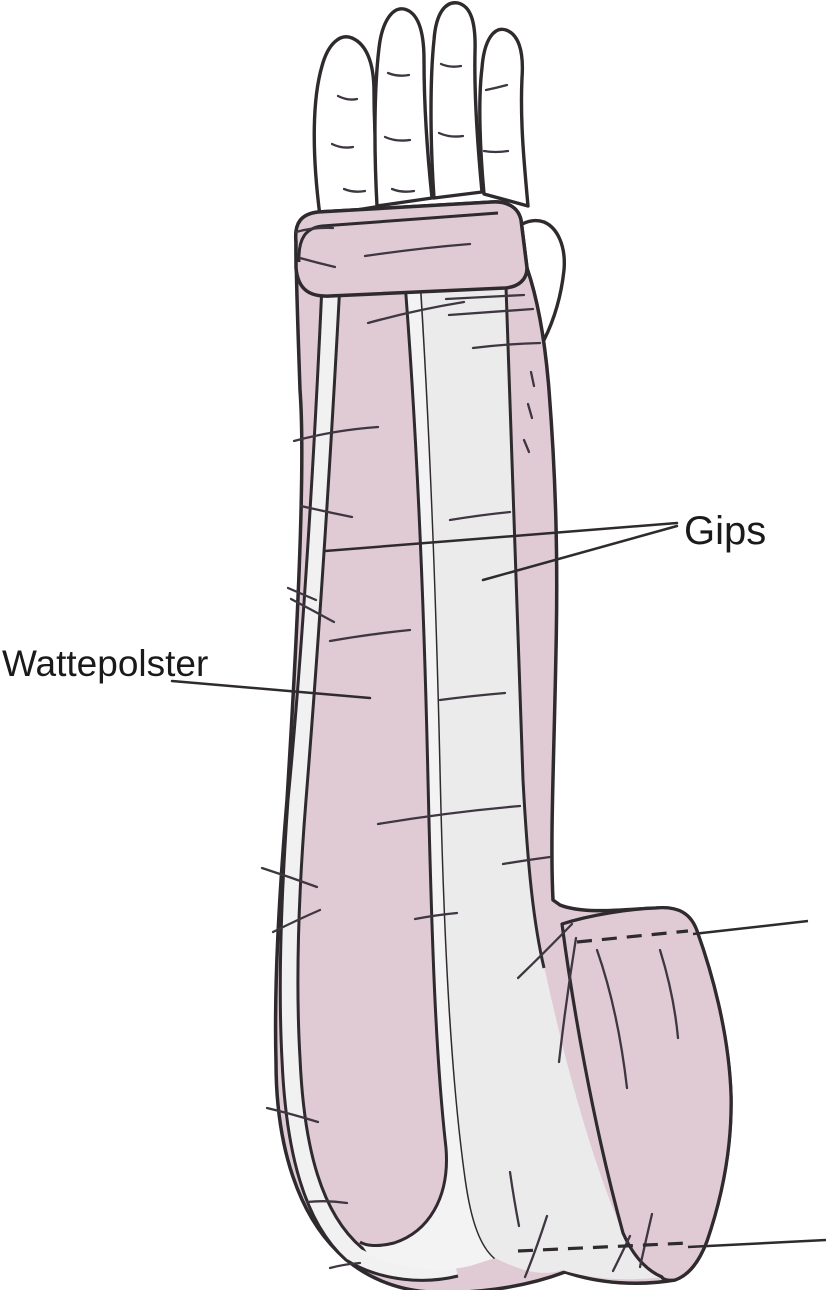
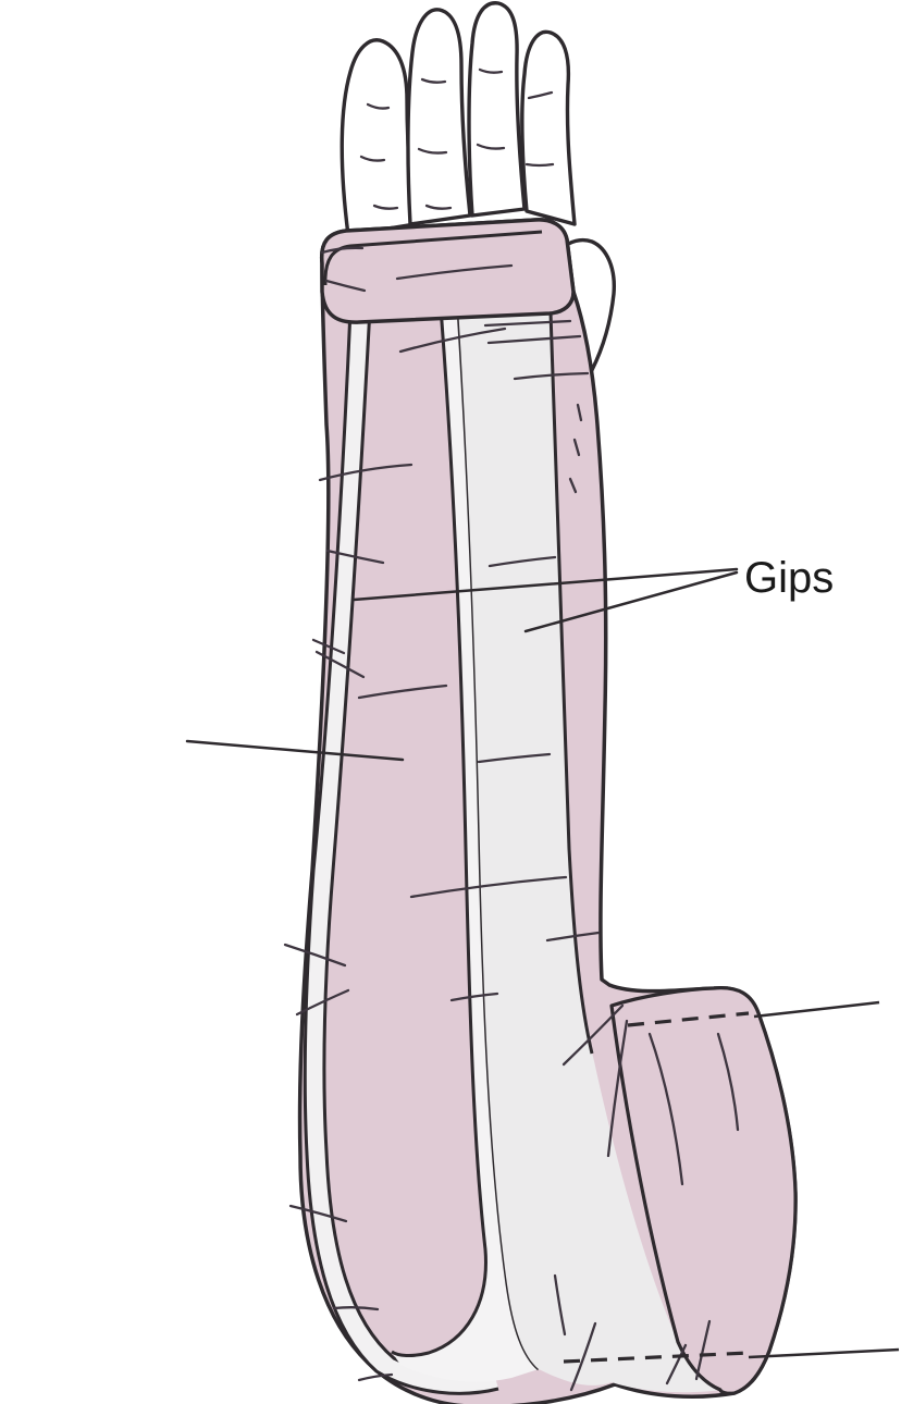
  Gips
- Wattepolster
